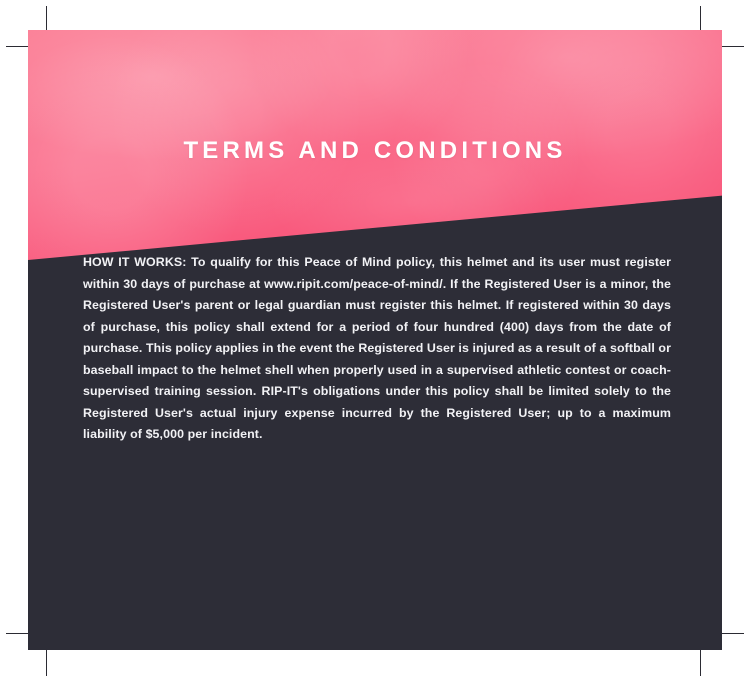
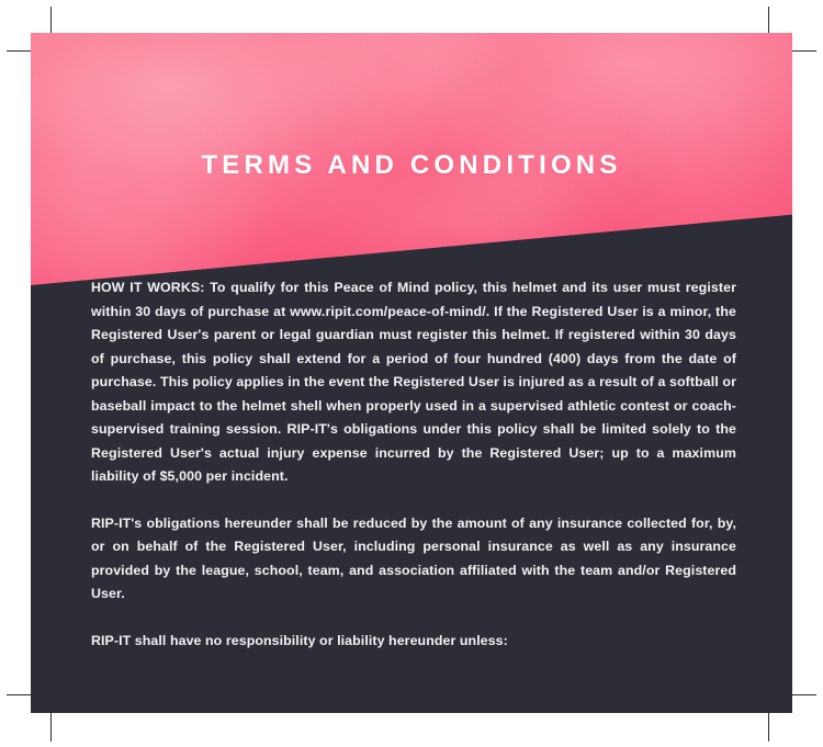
  TERMS AND CONDITIONS
  HOW IT WORKS: To qualify for this Peace of Mind policy, this helmet and its user must register within 30 days of purchase at www.ripit.com/peace-of-mind/. If the Registered User is a minor, the Registered User's parent or legal guardian must register this helmet. If registered within 30 days of purchase, this policy shall extend for a period of four hundred (400) days from the date of purchase. This policy applies in the event the Registered User is injured as a result of a softball or baseball impact to the helmet shell when properly used in a supervised athletic contest or coach-supervised training session. RIP-IT's obligations under this policy shall be limited solely to the Registered User's actual injury expense incurred by the Registered User; up to a maximum liability of $5,000 per incident.
+ RIP-IT's obligations hereunder shall be reduced by the amount of any insurance collected for, by, or on behalf of the Registered User, including personal insurance as well as any insurance provided by the league, school, team, and association affiliated with the team and/or Registered User.
+ RIP-IT shall have no responsibility or liability hereunder unless:
